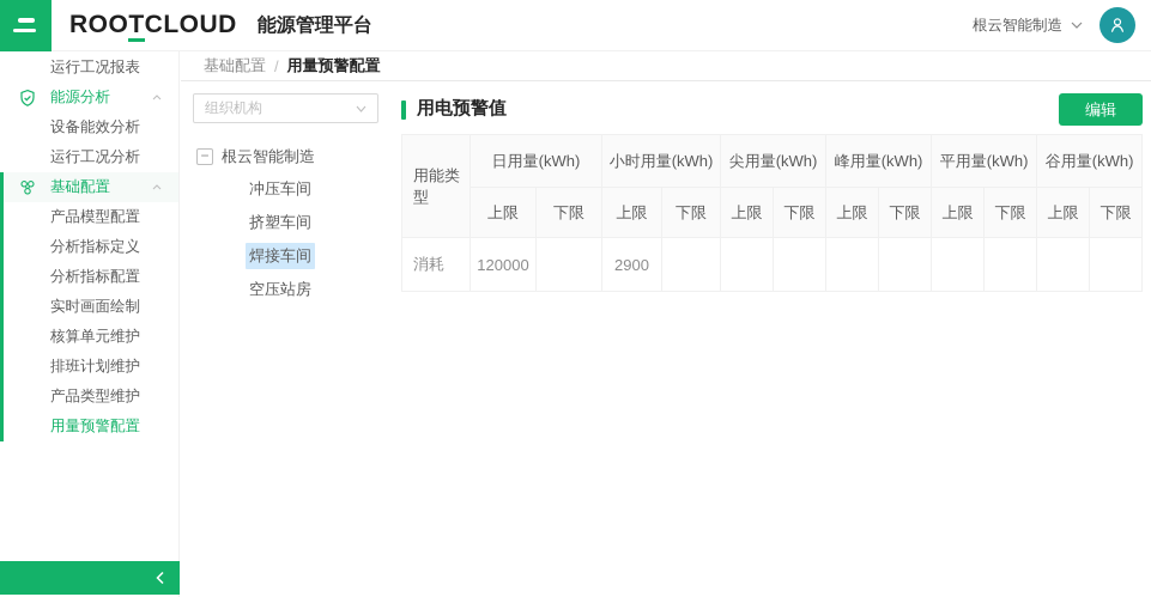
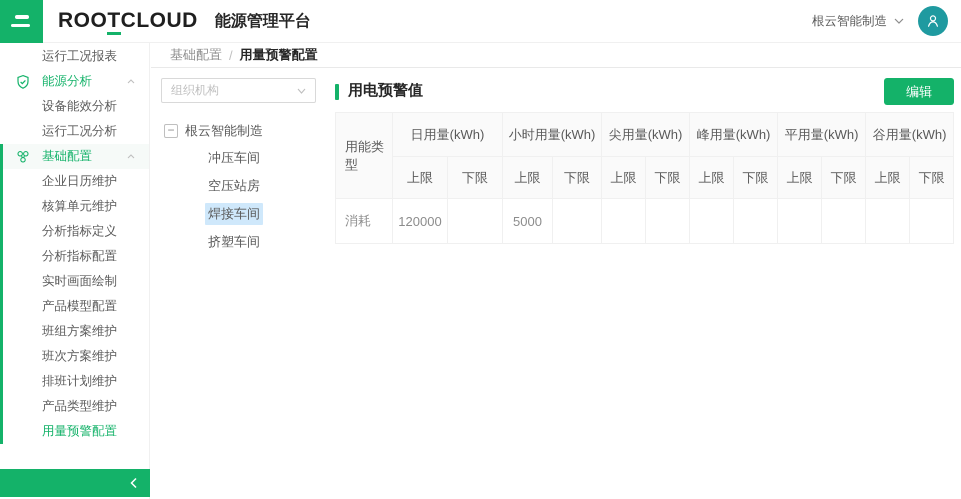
  ROOTCLOUD
  能源管理平台
  根云智能制造
  运行工况报表
  能源分析
  设备能效分析
  运行工况分析
  基础配置
+ 企业日历维护
- 产品模型配置
+ 核算单元维护
  分析指标定义
  分析指标配置
  实时画面绘制
- 核算单元维护
+ 产品模型配置
+ 班组方案维护
+ 班次方案维护
  排班计划维护
  产品类型维护
  用量预警配置
  基础配置
  /
  用量预警配置
  组织机构
  −
  根云智能制造
  冲压车间
- 挤塑车间
+ 空压站房
  焊接车间
- 空压站房
+ 挤塑车间
  用电预警值
  编辑
  用能类型	日用量(kWh)	小时用量(kWh)	尖用量(kWh)	峰用量(kWh)	平用量(kWh)	谷用量(kWh)
  上限	下限	上限	下限	上限	下限	上限	下限	上限	下限	上限	下限
- 消耗	120000		2900
+ 消耗	120000		5000
